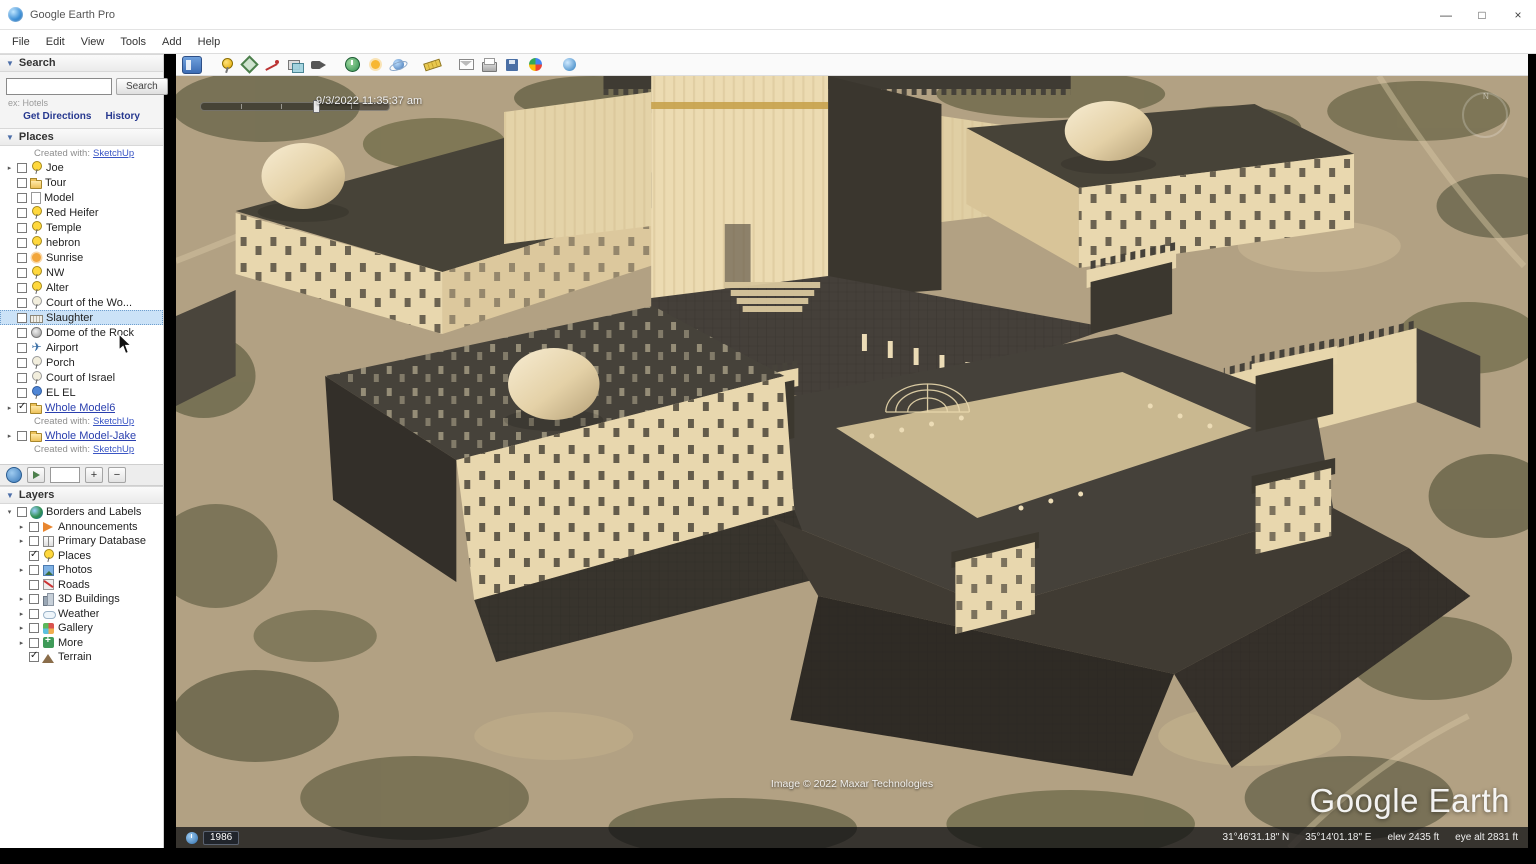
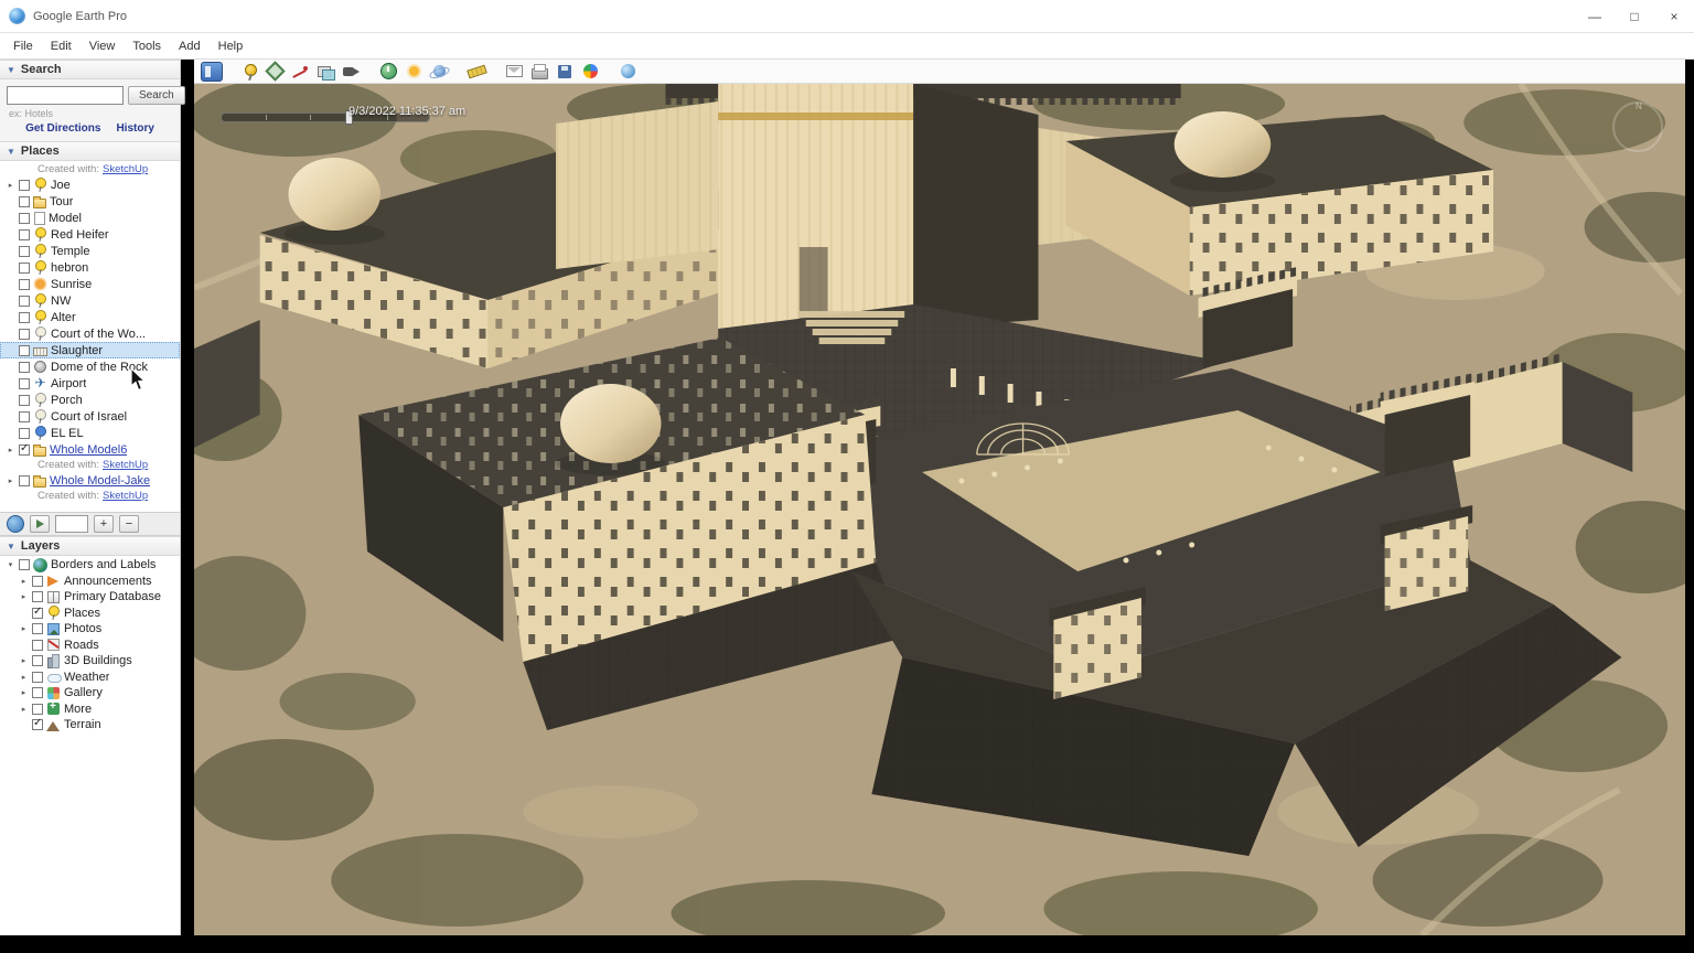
  Google Earth Pro
  —
  □
  ×
  File
  Edit
  View
  Tools
  Add
  Help
  ▼
  Search
  Search
  ex: Hotels
  Get Directions
  History
  ▼
  Places
  Created with:
  SketchUp
  Joe
  Tour
  Model
  Red Heifer
  Temple
  hebron
  Sunrise
  NW
  Alter
  Court of the Wo...
  Slaughter
  Dome of the Rock
  Airport
  Porch
  Court of Israel
  EL EL
  Whole Model6
  Created with:
  SketchUp
  Whole Model-Jake
  Created with:
  SketchUp
  +
  −
  ▼
  Layers
  Borders and Labels
  Announcements
  Primary Database
  Places
  Photos
  Roads
  3D Buildings
  Weather
  Gallery
  More
  Terrain
  9/3/2022 11:35:37 am
- Image © 2022 Maxar Technologies
- Google Earth
- 1986
- 31°46'31.18" N
- 35°14'01.18" E
- elev 2435 ft
- eye alt 2831 ft
